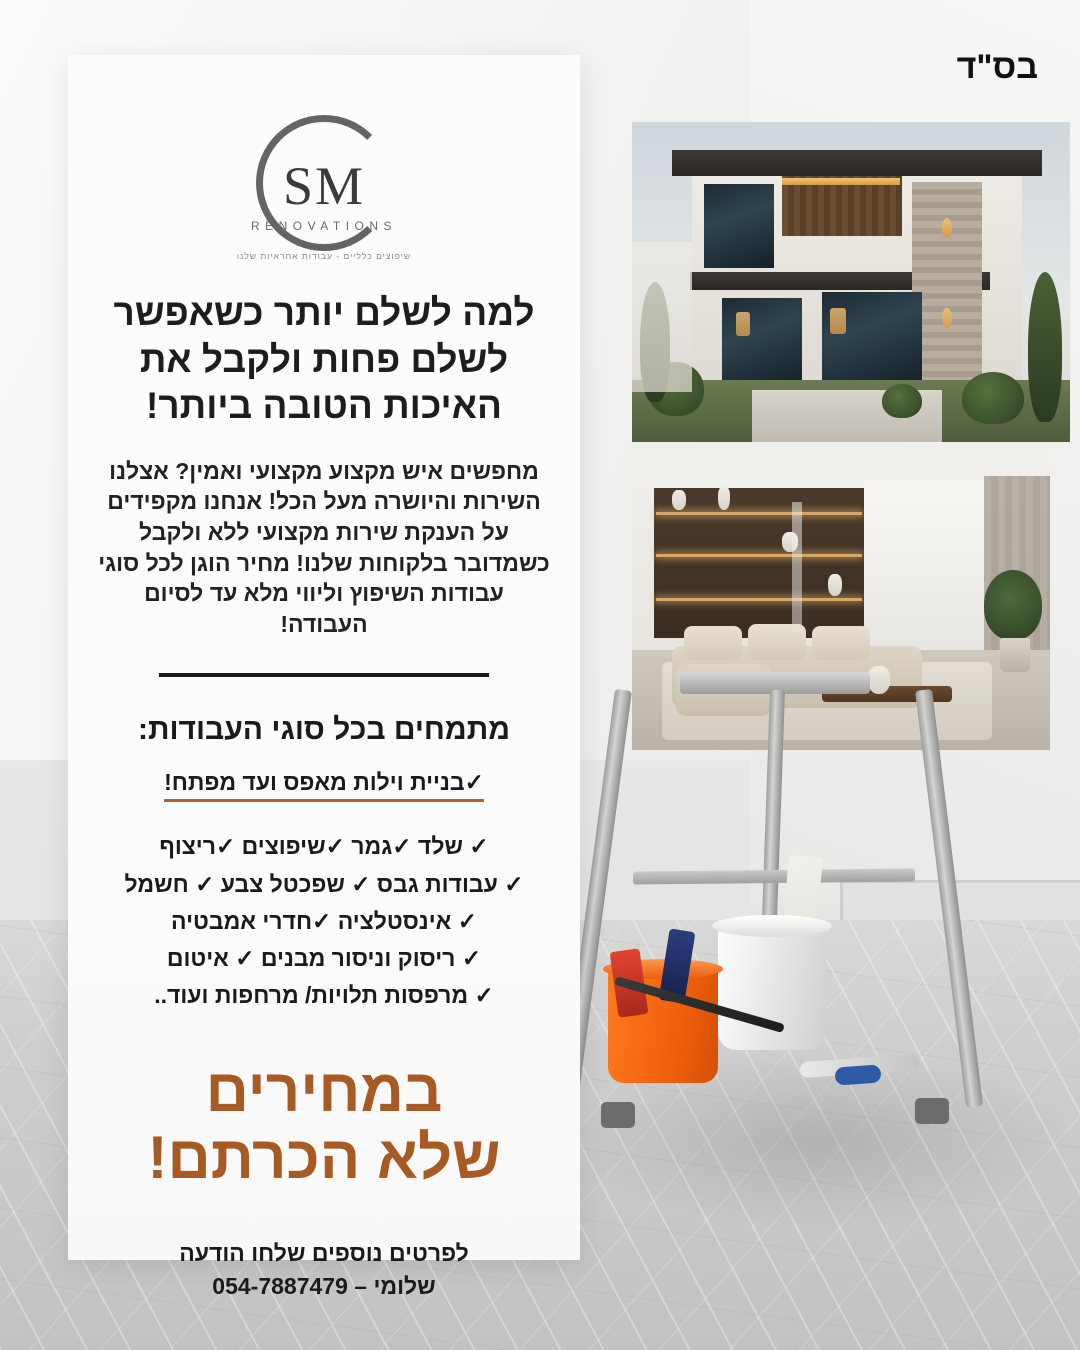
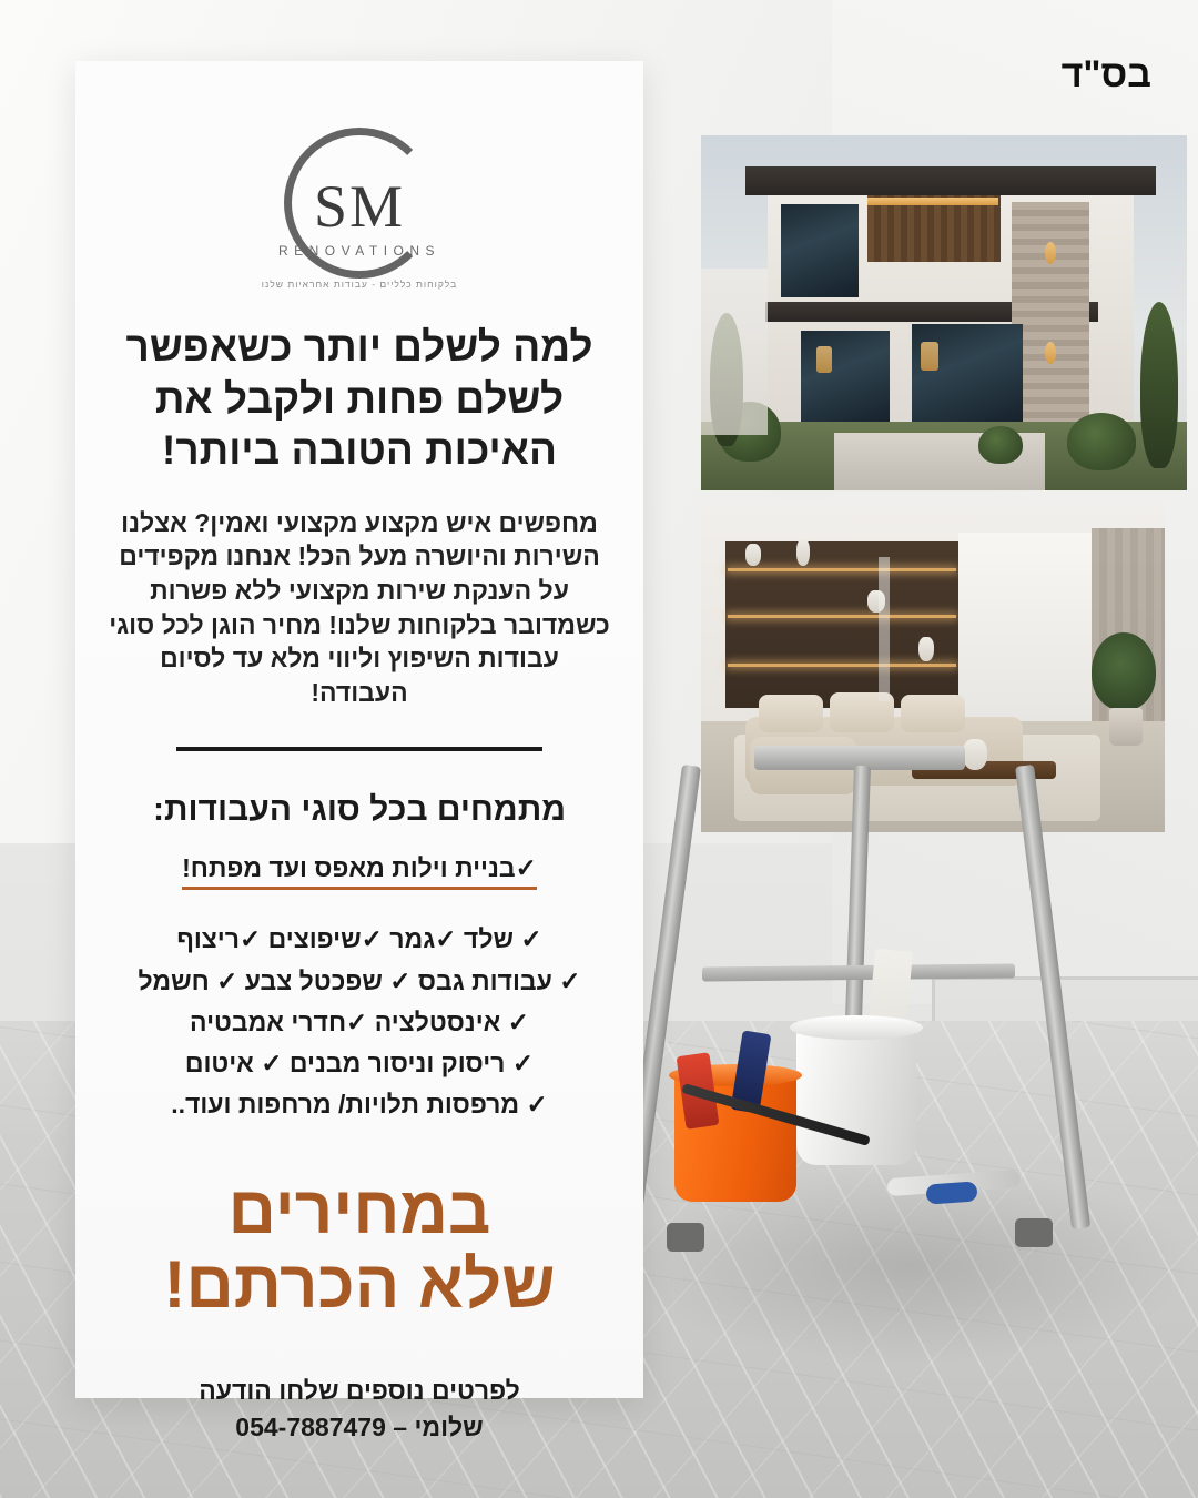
  בס"ד
  SM
  RENOVATIONS
- שיפוצים כלליים - עבודות אחראיות שלנו
+ בלקוחות כלליים - עבודות אחראיות שלנו
  למה לשלם יותר כשאפשר לשלם פחות ולקבל את האיכות הטובה ביותר!
- מחפשים איש מקצוע מקצועי ואמין? אצלנו השירות והיושרה מעל הכל! אנחנו מקפידים על הענקת שירות מקצועי ללא ולקבל כשמדובר בלקוחות שלנו! מחיר הוגן לכל סוגי עבודות השיפוץ וליווי מלא עד לסיום העבודה!
+ מחפשים איש מקצוע מקצועי ואמין? אצלנו השירות והיושרה מעל הכל! אנחנו מקפידים על הענקת שירות מקצועי ללא פשרות כשמדובר בלקוחות שלנו! מחיר הוגן לכל סוגי עבודות השיפוץ וליווי מלא עד לסיום העבודה!
  מתמחים בכל סוגי העבודות:
  ✓בניית וילות מאפס ועד מפתח!
  ✓ שלד ✓גמר ✓שיפוצים ✓ריצוף
  ✓ עבודות גבס ✓ שפכטל צבע ✓ חשמל
  ✓ אינסטלציה ✓חדרי אמבטיה
  ✓ ריסוק וניסור מבנים ✓ איטום
  ✓ מרפסות תלויות/ מרחפות ועוד..
  במחירים
  שלא הכרתם!
  לפרטים נוספים שלחו הודעה
  שלומי – 054-7887479
